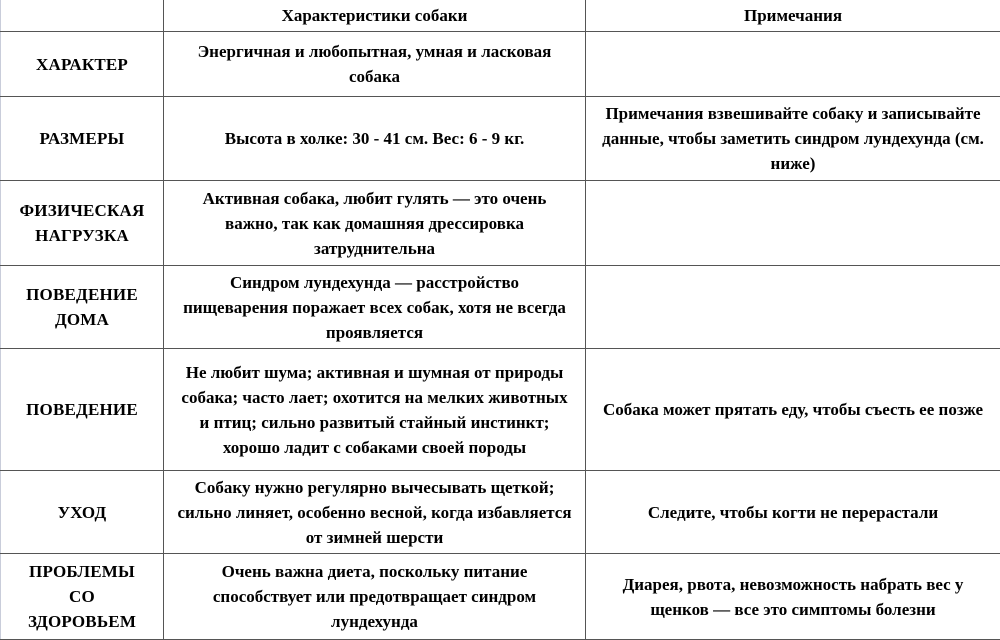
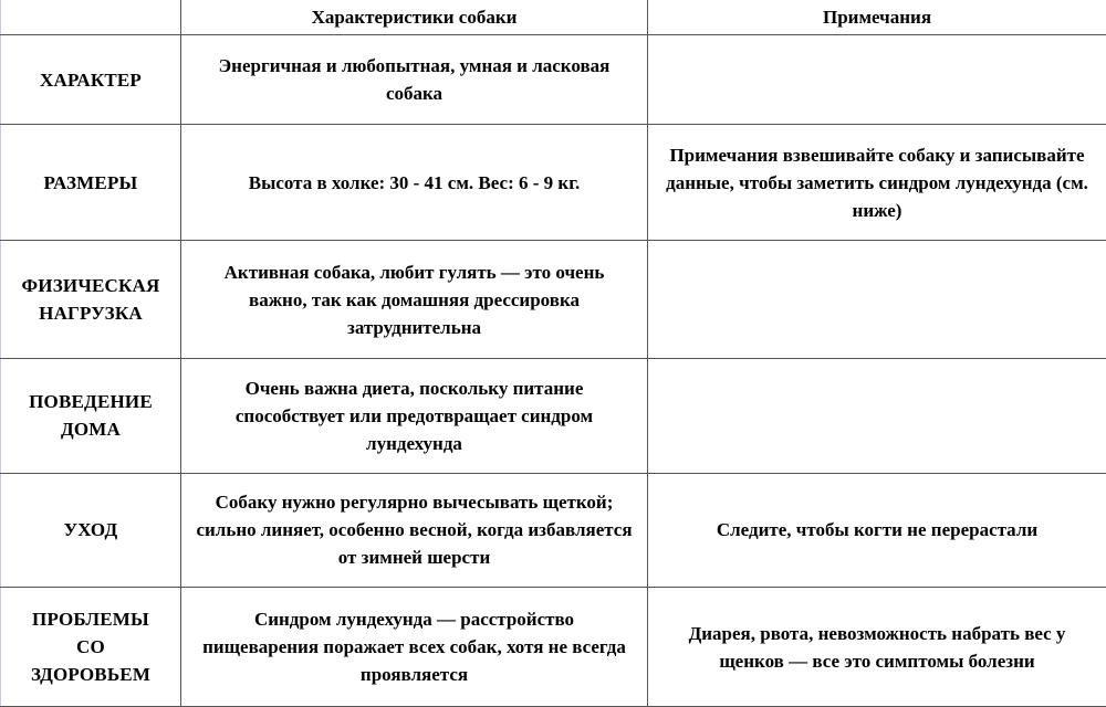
  	Характеристики собаки	Примечания
  ХАРАКТЕР	Энергичная и любопытная, умная и ласковая собака
  РАЗМЕРЫ	Высота в холке: 30 - 41 см. Вес: 6 - 9 кг.	Примечания взвешивайте собаку и записывайте данные, чтобы заметить синдром лундехунда (см. ниже)
  ФИЗИЧЕСКАЯ НАГРУЗКА	Активная собака, любит гулять — это очень важно, так как домашняя дрессировка затруднительна
- ПОВЕДЕНИЕ ДОМА	Синдром лундехунда — расстройство пищеварения поражает всех собак, хотя не всегда проявляется
+ ПОВЕДЕНИЕ ДОМА	Очень важна диета, поскольку питание способствует или предотвращает синдром лундехунда
- ПОВЕДЕНИЕ	Не любит шума; активная и шумная от природы собака; часто лает; охотится на мелких животных и птиц; сильно развитый стайный инстинкт; хорошо ладит с собаками своей породы	Собака может прятать еду, чтобы съесть ее позже
  УХОД	Собаку нужно регулярно вычесывать щеткой; сильно линяет, особенно весной, когда избавляется от зимней шерсти	Следите, чтобы когти не перерастали
- ПРОБЛЕМЫ СО ЗДОРОВЬЕМ	Очень важна диета, поскольку питание способствует или предотвращает синдром лундехунда	Диарея, рвота, невозможность набрать вес у щенков — все это симптомы болезни
+ ПРОБЛЕМЫ СО ЗДОРОВЬЕМ	Синдром лундехунда — расстройство пищеварения поражает всех собак, хотя не всегда проявляется	Диарея, рвота, невозможность набрать вес у щенков — все это симптомы болезни
